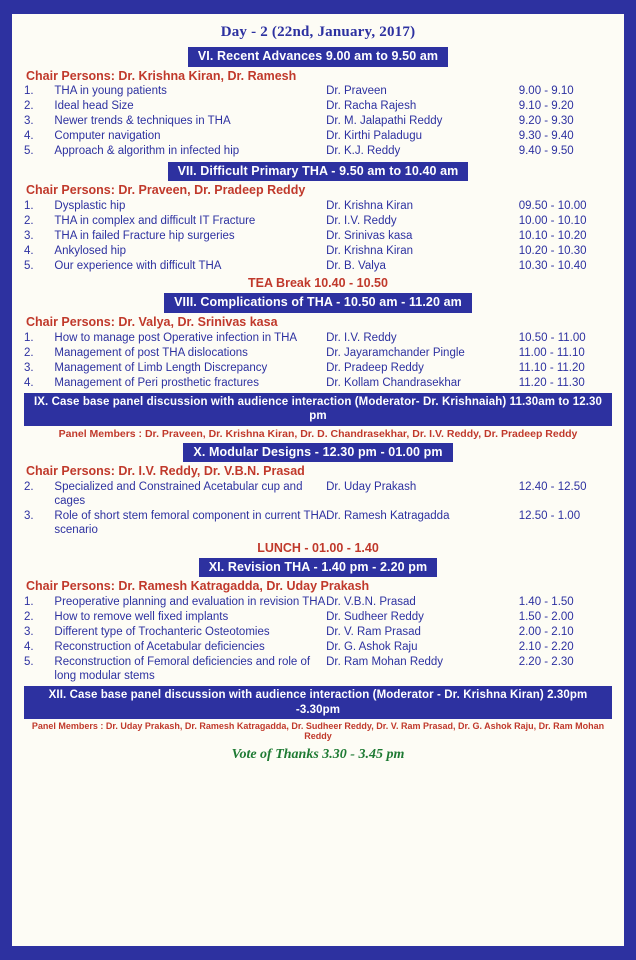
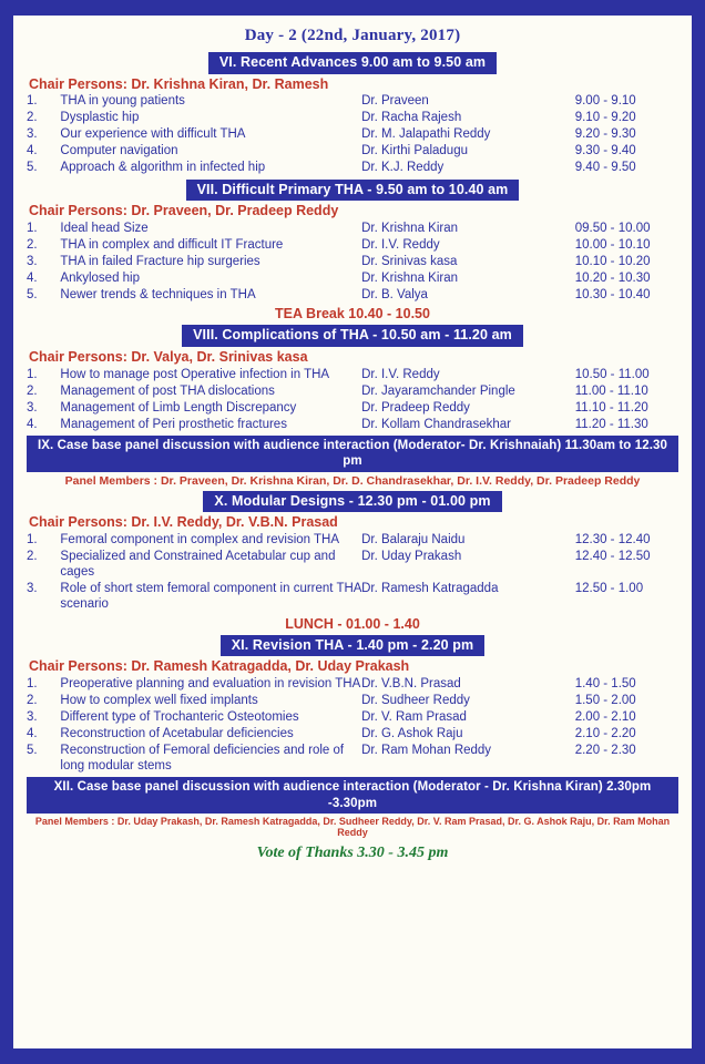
  Day - 2 (22nd, January, 2017)
  VI. Recent Advances 9.00 am to 9.50 am
  Chair Persons: Dr. Krishna Kiran, Dr. Ramesh
  1.	THA in young patients	Dr. Praveen	9.00 - 9.10
- 2.	Ideal head Size	Dr. Racha Rajesh	9.10 - 9.20
+ 2.	Dysplastic hip	Dr. Racha Rajesh	9.10 - 9.20
- 3.	Newer trends & techniques in THA	Dr. M. Jalapathi Reddy	9.20 - 9.30
+ 3.	Our experience with difficult THA	Dr. M. Jalapathi Reddy	9.20 - 9.30
  4.	Computer navigation	Dr. Kirthi Paladugu	9.30 - 9.40
  5.	Approach & algorithm in infected hip	Dr. K.J. Reddy	9.40 - 9.50
  VII. Difficult Primary THA - 9.50 am to 10.40 am
  Chair Persons: Dr. Praveen, Dr. Pradeep Reddy
- 1.	Dysplastic hip	Dr. Krishna Kiran	09.50 - 10.00
+ 1.	Ideal head Size	Dr. Krishna Kiran	09.50 - 10.00
  2.	THA in complex and difficult IT Fracture	Dr. I.V. Reddy	10.00 - 10.10
  3.	THA in failed Fracture hip surgeries	Dr. Srinivas kasa	10.10 - 10.20
  4.	Ankylosed hip	Dr. Krishna Kiran	10.20 - 10.30
- 5.	Our experience with difficult THA	Dr. B. Valya	10.30 - 10.40
+ 5.	Newer trends & techniques in THA	Dr. B. Valya	10.30 - 10.40
  TEA Break 10.40 - 10.50
  VIII. Complications of THA - 10.50 am - 11.20 am
  Chair Persons: Dr. Valya, Dr. Srinivas kasa
  1.	How to manage post Operative infection in THA	Dr. I.V. Reddy	10.50 - 11.00
  2.	Management of post THA dislocations	Dr. Jayaramchander Pingle	11.00 - 11.10
  3.	Management of Limb Length Discrepancy	Dr. Pradeep Reddy	11.10 - 11.20
  4.	Management of Peri prosthetic fractures	Dr. Kollam Chandrasekhar	11.20 - 11.30
  IX. Case base panel discussion with audience interaction (Moderator- Dr. Krishnaiah) 11.30am to 12.30 pm
  Panel Members : Dr. Praveen, Dr. Krishna Kiran, Dr. D. Chandrasekhar, Dr. I.V. Reddy, Dr. Pradeep Reddy
  X. Modular Designs - 12.30 pm - 01.00 pm
  Chair Persons: Dr. I.V. Reddy, Dr. V.B.N. Prasad
+ 1.	Femoral component in complex and revision THA	Dr. Balaraju Naidu	12.30 - 12.40
  2.	Specialized and Constrained Acetabular cup and cages	Dr. Uday Prakash	12.40 - 12.50
  3.	Role of short stem femoral component in current THA scenario	Dr. Ramesh Katragadda	12.50 - 1.00
  LUNCH - 01.00 - 1.40
  XI. Revision THA - 1.40 pm - 2.20 pm
  Chair Persons: Dr. Ramesh Katragadda, Dr. Uday Prakash
  1.	Preoperative planning and evaluation in revision THA	Dr. V.B.N. Prasad	1.40 - 1.50
- 2.	How to remove well fixed implants	Dr. Sudheer Reddy	1.50 - 2.00
+ 2.	How to complex well fixed implants	Dr. Sudheer Reddy	1.50 - 2.00
  3.	Different type of Trochanteric Osteotomies	Dr. V. Ram Prasad	2.00 - 2.10
  4.	Reconstruction of Acetabular deficiencies	Dr. G. Ashok Raju	2.10 - 2.20
  5.	Reconstruction of Femoral deficiencies and role of long modular stems	Dr. Ram Mohan Reddy	2.20 - 2.30
  XII. Case base panel discussion with audience interaction (Moderator - Dr. Krishna Kiran) 2.30pm -3.30pm
  Panel Members : Dr. Uday Prakash, Dr. Ramesh Katragadda, Dr. Sudheer Reddy, Dr. V. Ram Prasad, Dr. G. Ashok Raju, Dr. Ram Mohan Reddy
  Vote of Thanks 3.30 - 3.45 pm
